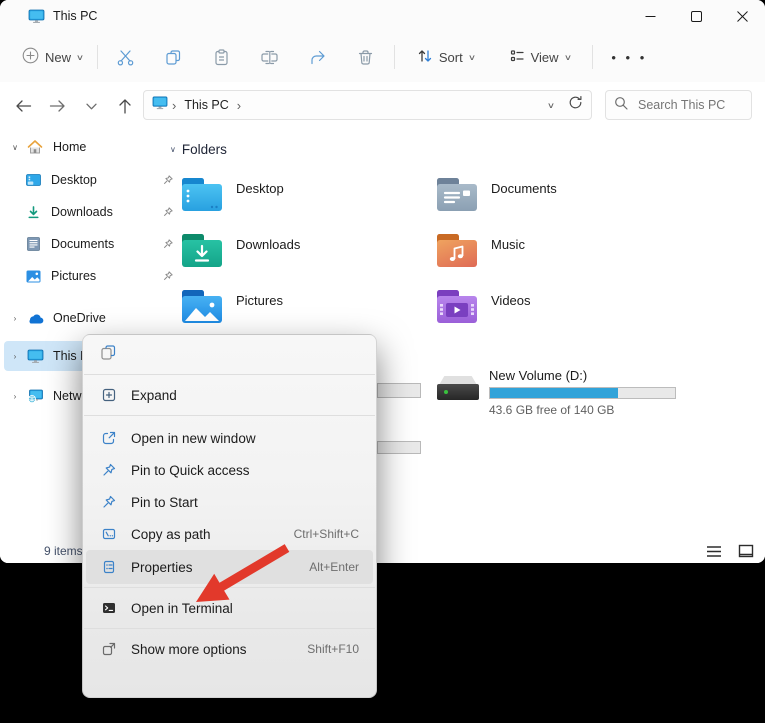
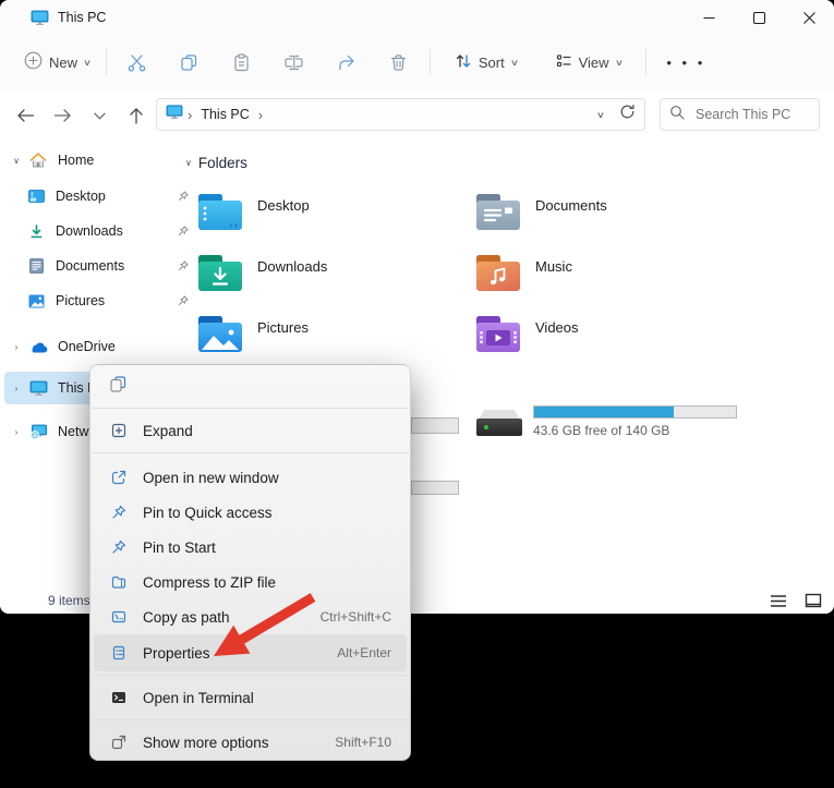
  This PC
  New
  ∨
  Sort
  ∨
  View
  ∨
  • • •
  ›
  This PC
  ›
  ∨
  Search This PC
  ∨
  Home
  Desktop
  Downloads
  Documents
  Pictures
  ›
  OneDrive
  ›
  ›
  ∨
  Folders
  Desktop
  Documents
  Downloads
  Music
  Pictures
  Videos
- New Volume (D:)
  43.6 GB free of 140 GB
  9 items
  Expand
  Open in new window
  Pin to Quick access
  Pin to Start
+ Compress to ZIP file
  Copy as path
  Ctrl+Shift+C
  Properties
  Alt+Enter
  Open in Terminal
  Show more options
  Shift+F10
